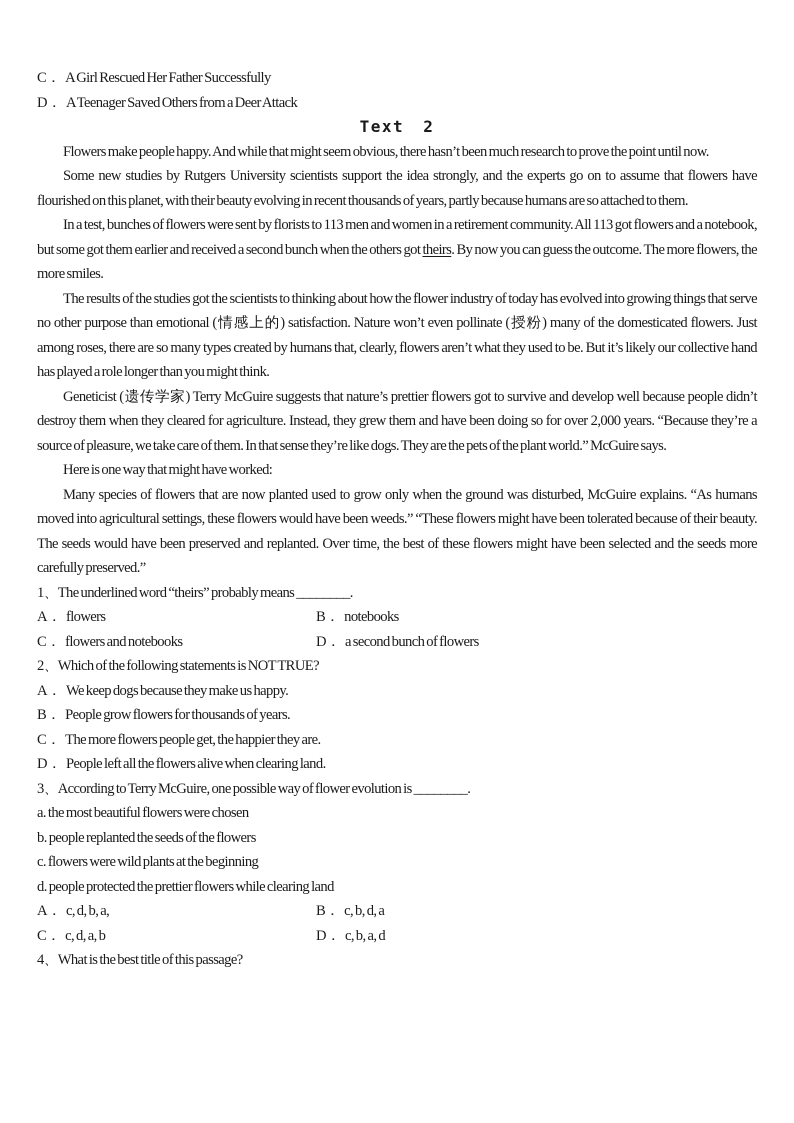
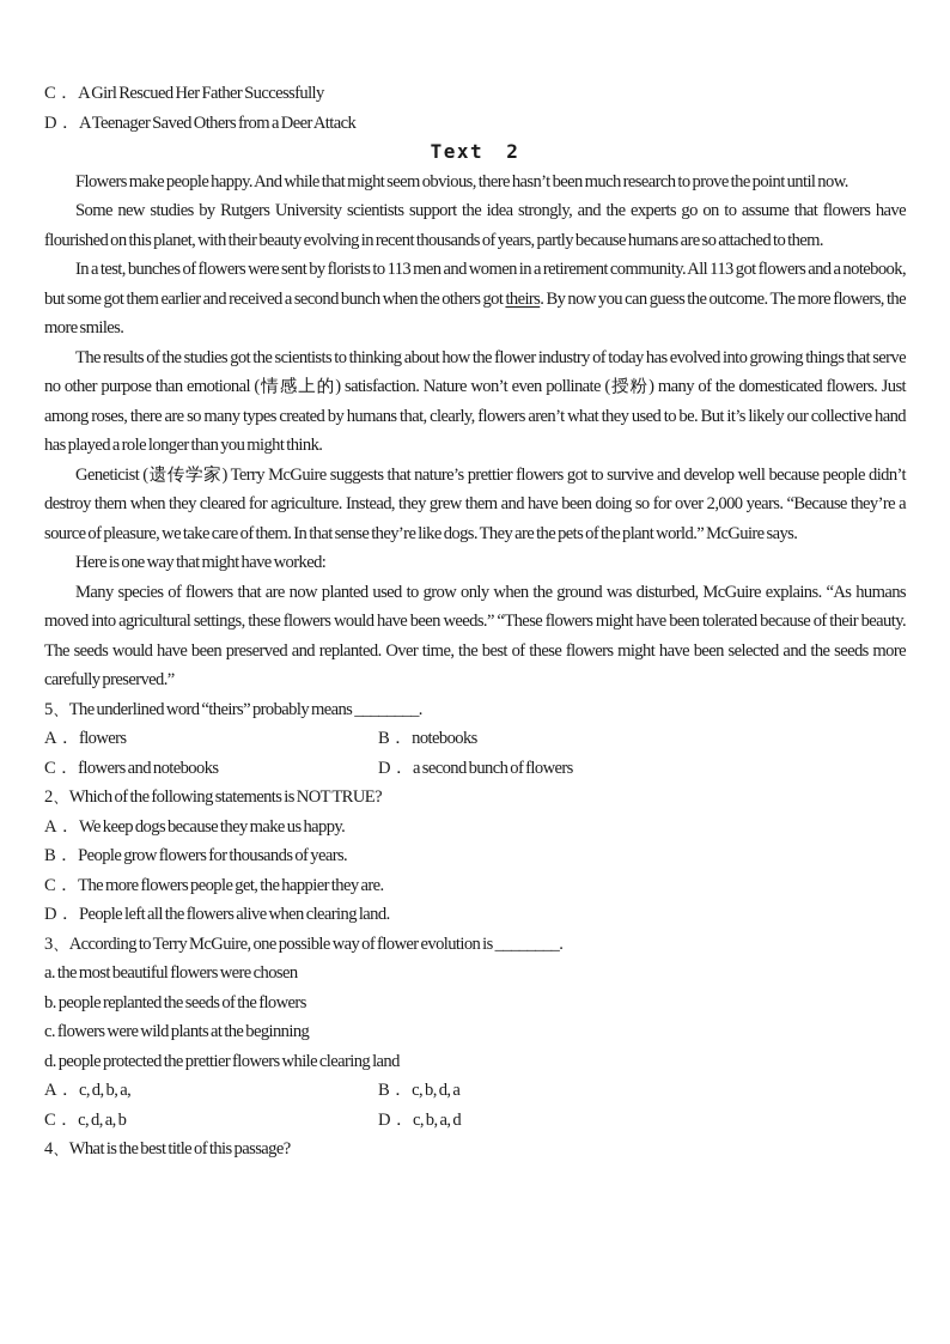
  C． A Girl Rescued Her Father Successfully
  D． A Teenager Saved Others from a Deer Attack
  Text 2
  Flowers make people happy. And while that might seem obvious, there hasn’t been much research to prove the point until now.
  Some new studies by Rutgers University scientists support the idea strongly, and the experts go on to assume that flowers have flourished on this planet, with their beauty evolving in recent thousands of years, partly because humans are so attached to them.
  In a test, bunches of flowers were sent by florists to 113 men and women in a retirement community. All 113 got flowers and a notebook, but some got them earlier and received a second bunch when the others got theirs. By now you can guess the outcome. The more flowers, the more smiles.
  The results of the studies got the scientists to thinking about how the flower industry of today has evolved into growing things that serve no other purpose than emotional (情感上的) satisfaction. Nature won’t even pollinate (授粉) many of the domesticated flowers. Just among roses, there are so many types created by humans that, clearly, flowers aren’t what they used to be. But it’s likely our collective hand has played a role longer than you might think.
  Geneticist (遗传学家) Terry McGuire suggests that nature’s prettier flowers got to survive and develop well because people didn’t destroy them when they cleared for agriculture. Instead, they grew them and have been doing so for over 2,000 years. “Because they’re a source of pleasure, we take care of them. In that sense they’re like dogs. They are the pets of the plant world.” McGuire says.
  Here is one way that might have worked:
  Many species of flowers that are now planted used to grow only when the ground was disturbed, McGuire explains. “As humans moved into agricultural settings, these flowers would have been weeds.” “These flowers might have been tolerated because of their beauty. The seeds would have been preserved and replanted. Over time, the best of these flowers might have been selected and the seeds more carefully preserved.”
- 1、The underlined word “theirs” probably means ________.
+ 5、The underlined word “theirs” probably means ________.
  A． flowers
  B． notebooks
  C． flowers and notebooks
  D． a second bunch of flowers
  2、Which of the following statements is NOT TRUE?
  A． We keep dogs because they make us happy.
  B． People grow flowers for thousands of years.
  C． The more flowers people get, the happier they are.
  D． People left all the flowers alive when clearing land.
  3、According to Terry McGuire, one possible way of flower evolution is ________.
  a. the most beautiful flowers were chosen
  b. people replanted the seeds of the flowers
  c. flowers were wild plants at the beginning
  d. people protected the prettier flowers while clearing land
  A． c, d, b, a,
  B． c, b, d, a
  C． c, d, a, b
  D． c, b, a, d
  4、What is the best title of this passage?
